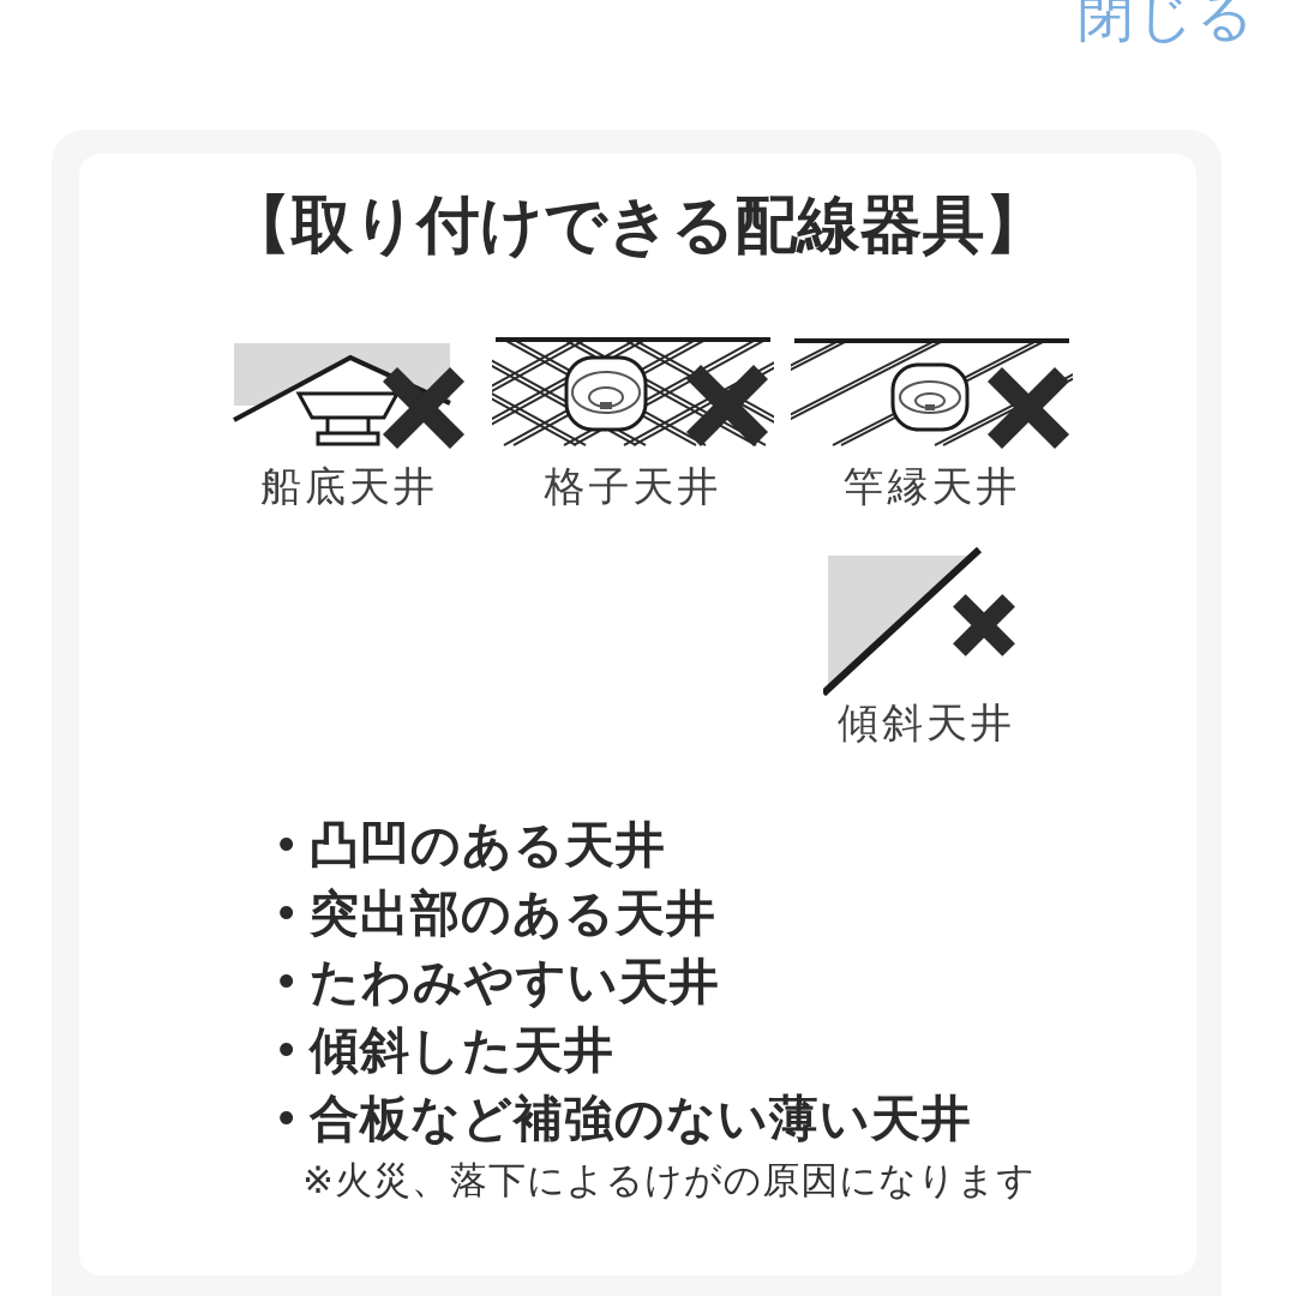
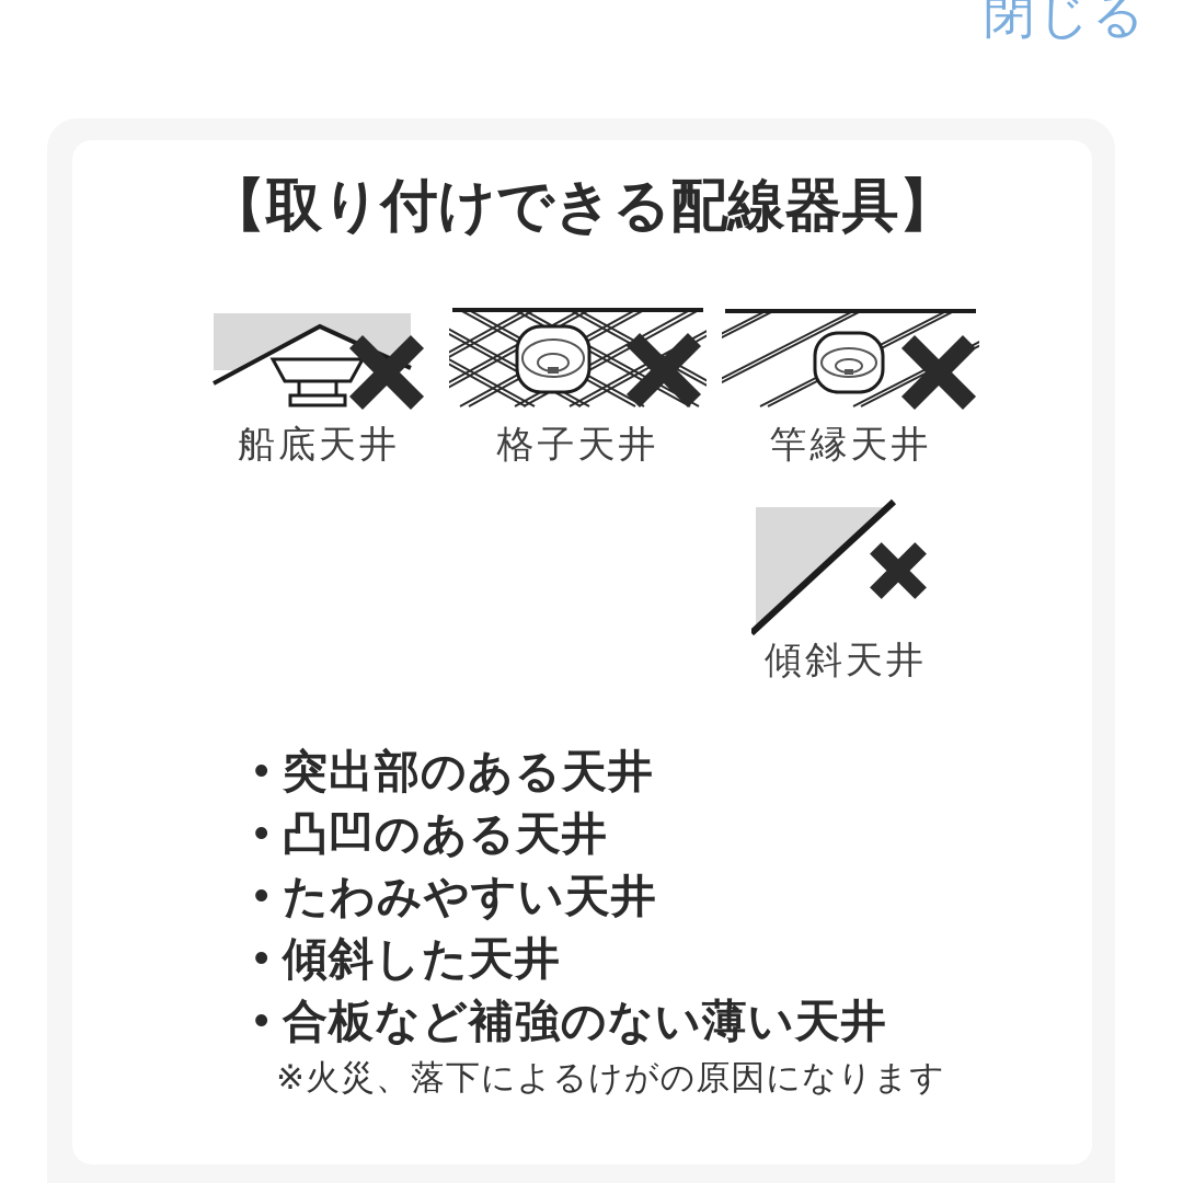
  閉じる
  【取り付けできる配線器具】
  船底天井
  格子天井
  竿縁天井
  傾斜天井
  •
- 凸凹のある天井
+ 突出部のある天井
  •
- 突出部のある天井
+ 凸凹のある天井
  •
  たわみやすい天井
  •
  傾斜した天井
  •
  合板など補強のない薄い天井
  ※火災、落下によるけがの原因になります
